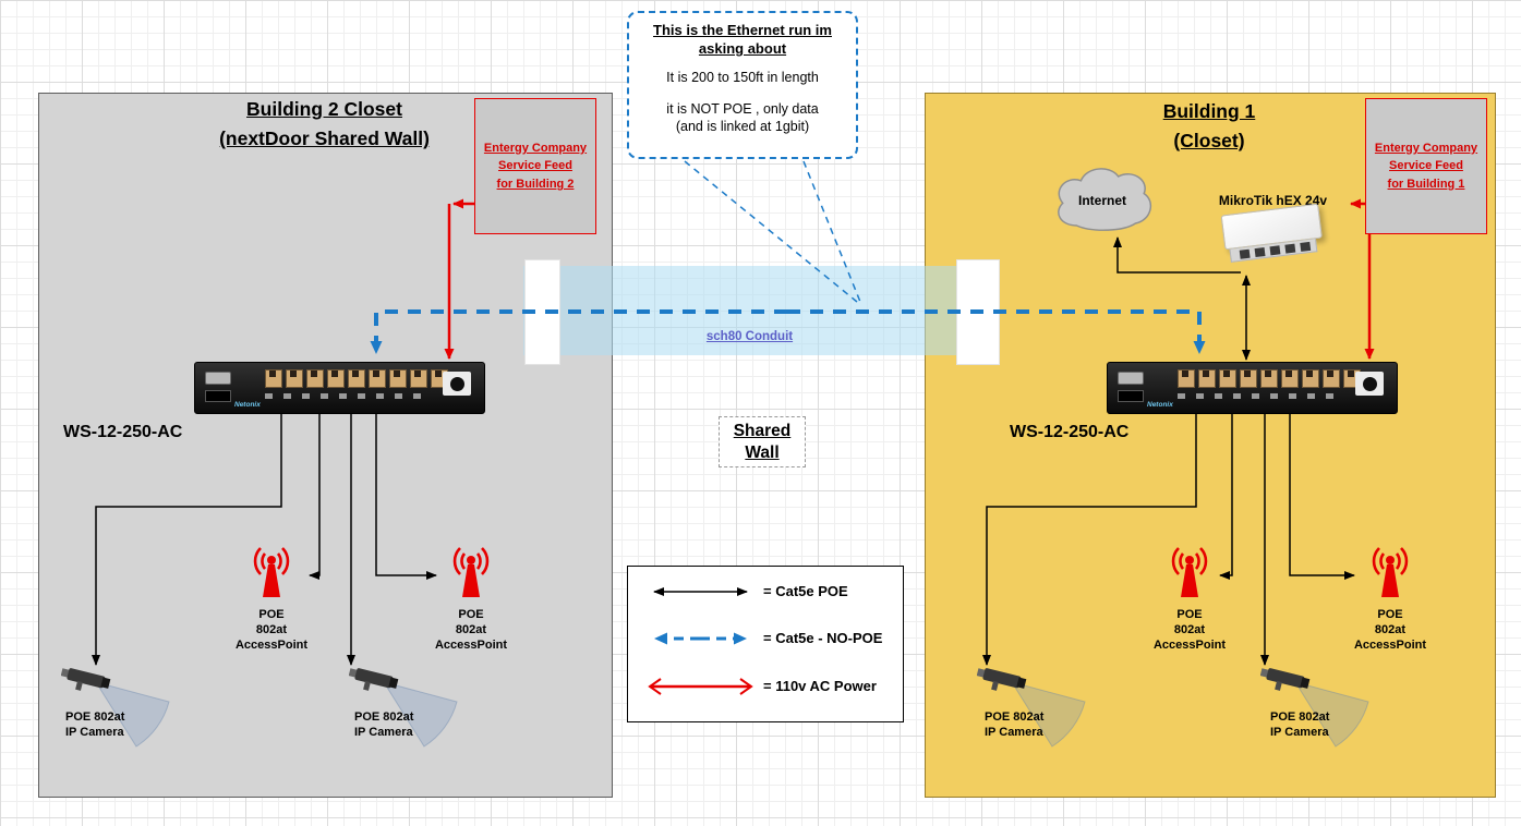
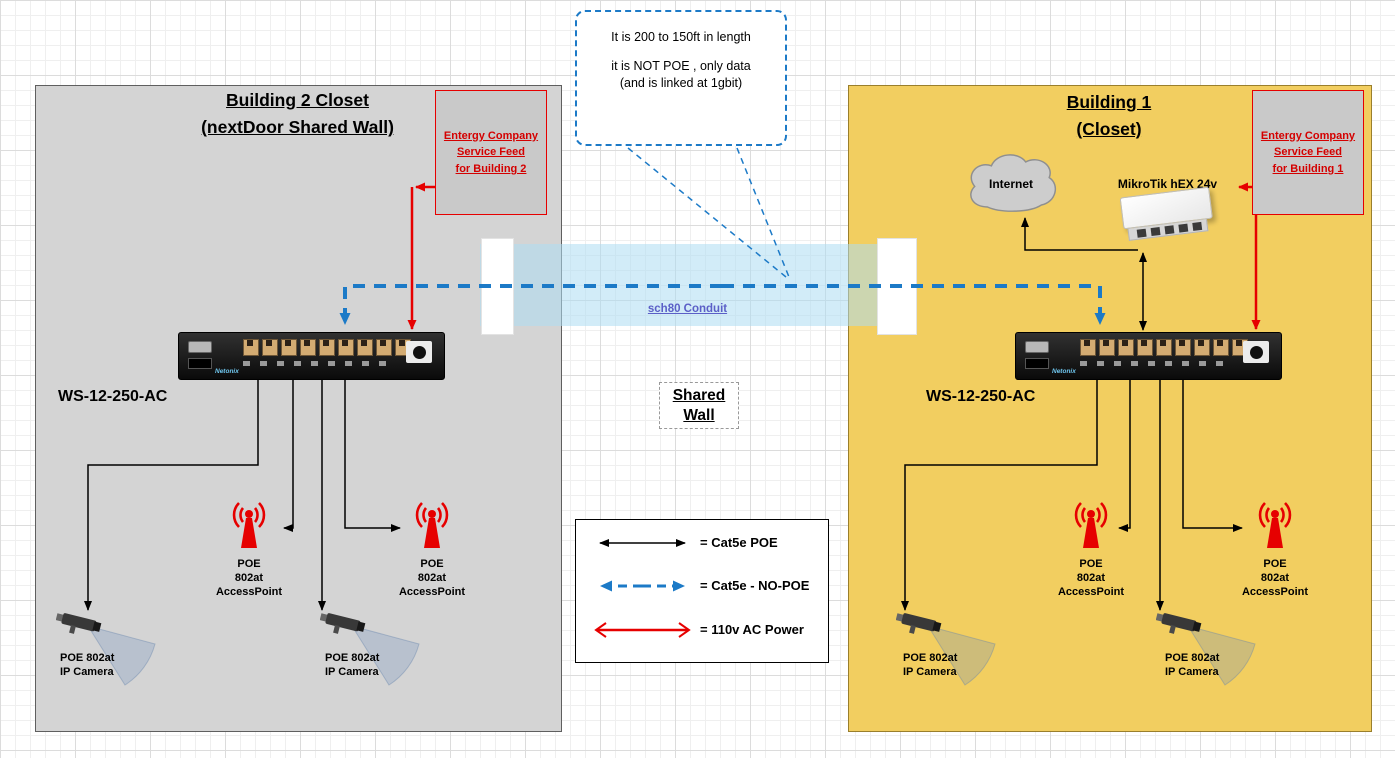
  Building 2 Closet
  (nextDoor Shared Wall)
  Building 1
  (Closet)
  Entergy Company
  Service Feed
  for Building 2
  Entergy Company
  Service Feed
  for Building 1
- This is the Ethernet run im asking about
  It is 200 to 150ft in length
  it is NOT POE , only data
  (and is linked at 1gbit)
  sch80 Conduit
  Shared
  Wall
  = Cat5e POE
  = Cat5e - NO-POE
  = 110v AC Power
  WS-12-250-AC
  WS-12-250-AC
  POE
  802at
  AccessPoint
  POE
  802at
  AccessPoint
  POE
  802at
  AccessPoint
  POE
  802at
  AccessPoint
  POE 802at
  IP Camera
  POE 802at
  IP Camera
  POE 802at
  IP Camera
  POE 802at
  IP Camera
  Internet
  MikroTik hEX 24v
